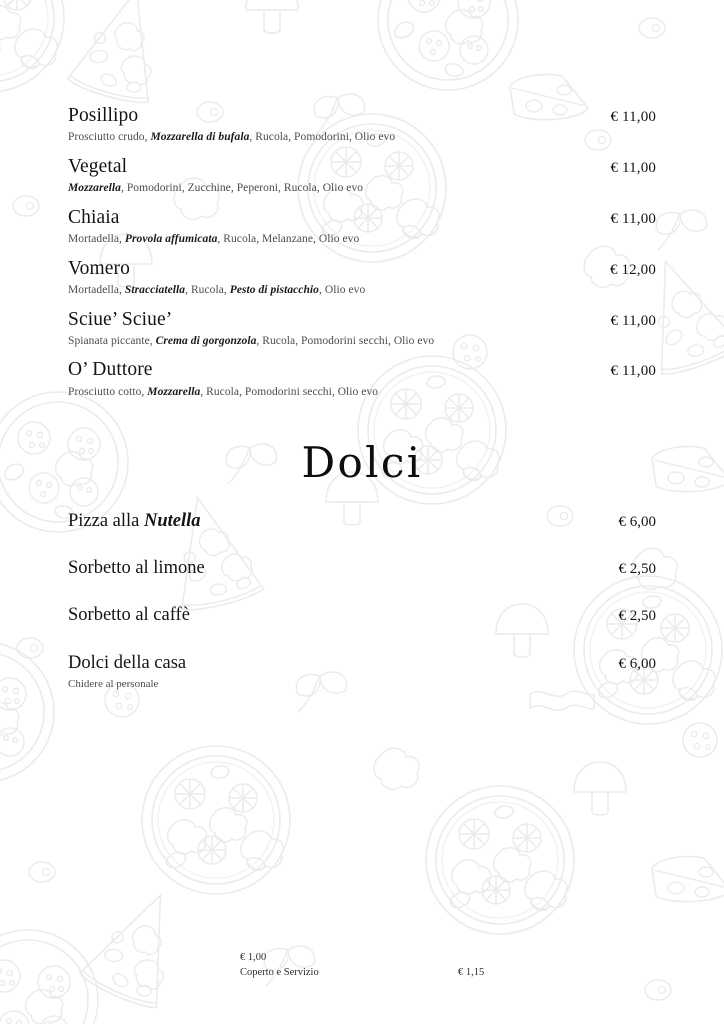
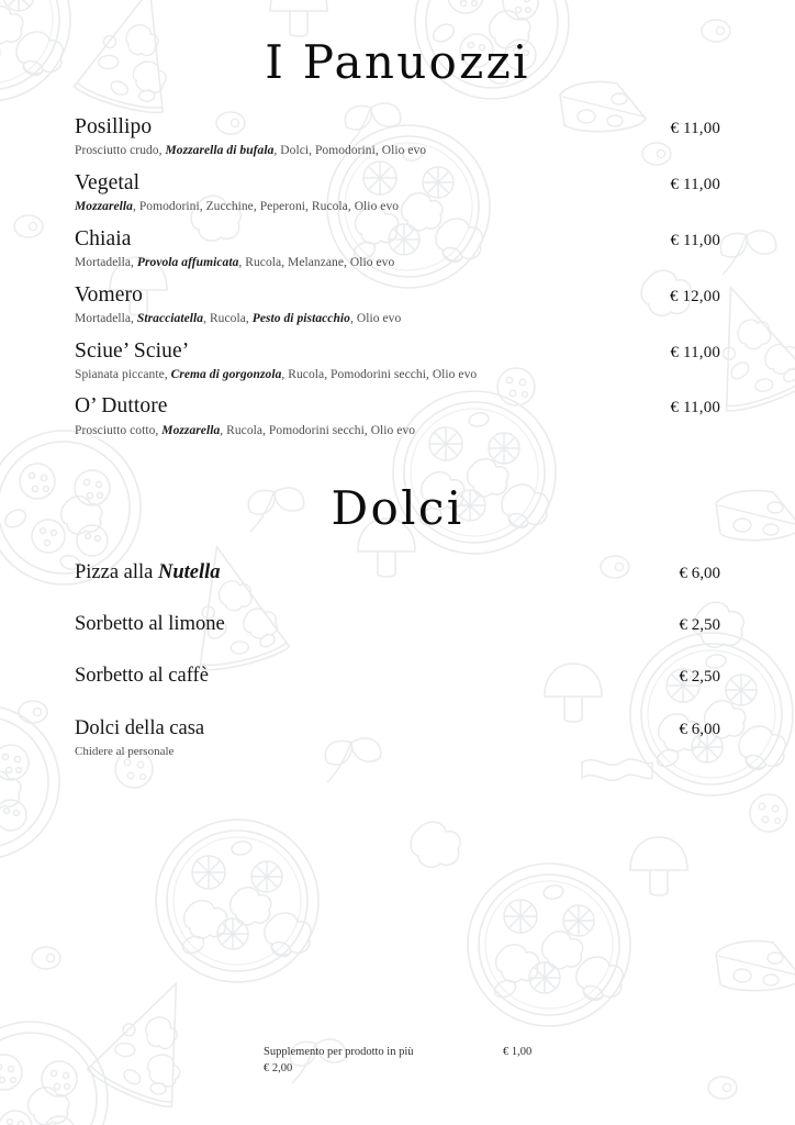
+ I Panuozzi
  Posillipo
  € 11,00
- Prosciutto crudo, Mozzarella di bufala, Rucola, Pomodorini, Olio evo
+ Prosciutto crudo, Mozzarella di bufala, Dolci, Pomodorini, Olio evo
  Vegetal
  € 11,00
  Mozzarella, Pomodorini, Zucchine, Peperoni, Rucola, Olio evo
  Chiaia
  € 11,00
  Mortadella, Provola affumicata, Rucola, Melanzane, Olio evo
  Vomero
  € 12,00
  Mortadella, Stracciatella, Rucola, Pesto di pistacchio, Olio evo
  Sciue’ Sciue’
  € 11,00
  Spianata piccante, Crema di gorgonzola, Rucola, Pomodorini secchi, Olio evo
  O’ Duttore
  € 11,00
  Prosciutto cotto, Mozzarella, Rucola, Pomodorini secchi, Olio evo
  Dolci
  Pizza alla Nutella
  € 6,00
  Sorbetto al limone
  € 2,50
  Sorbetto al caffè
  € 2,50
  Dolci della casa
  € 6,00
  Chidere al personale
+ Supplemento per prodotto in più
  € 1,00
- Coperto e Servizio
- € 1,15
+ € 2,00
